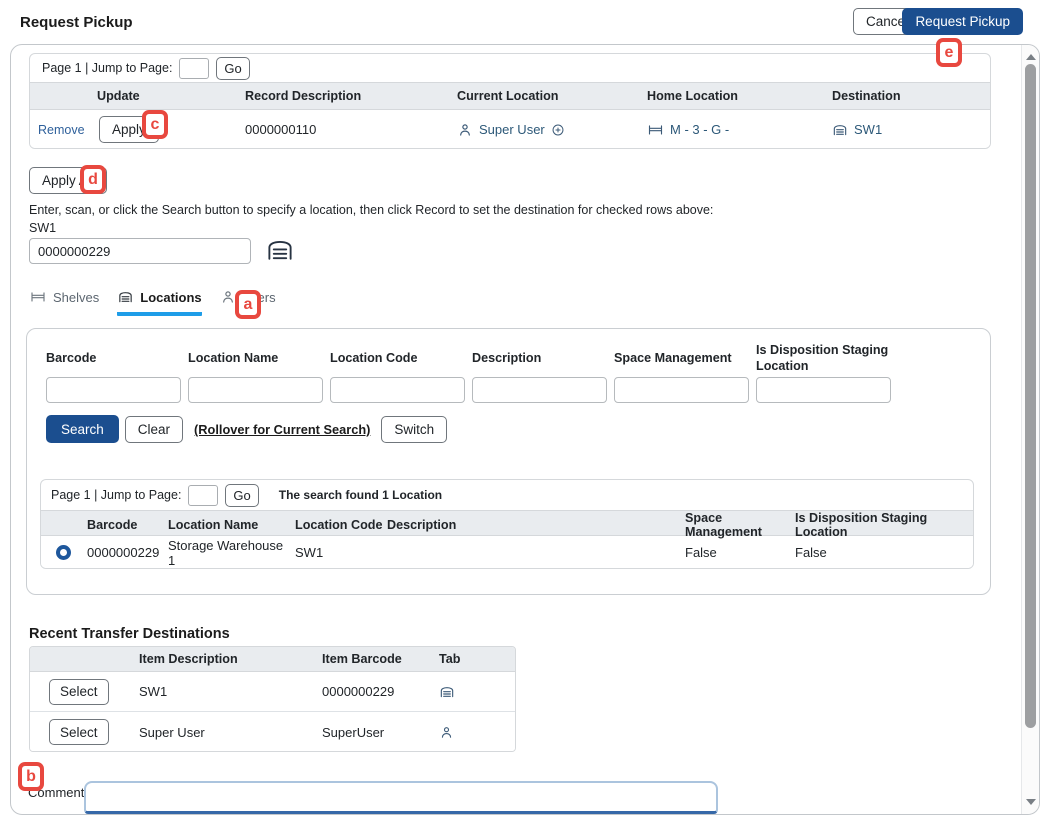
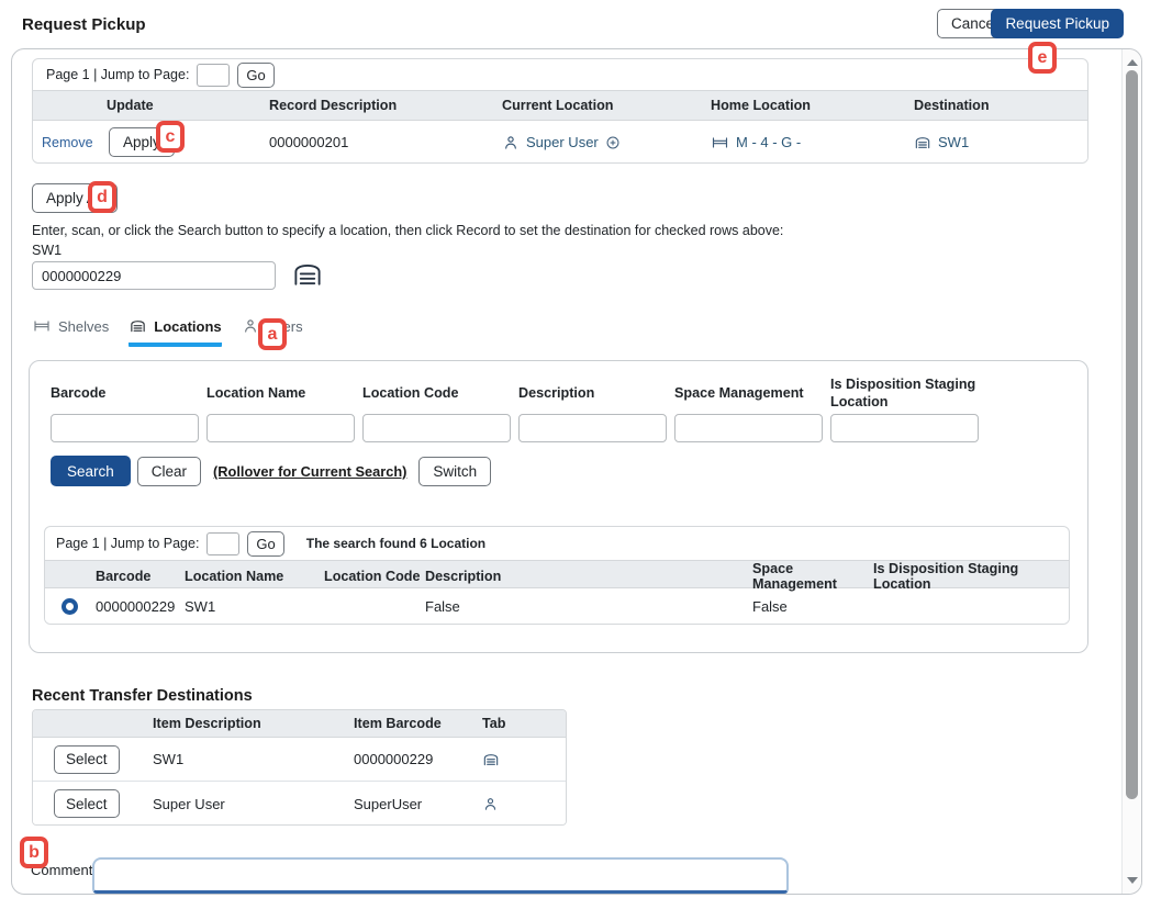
  Request Pickup
  Cance
  Request Pickup
  Page 1 | Jump to Page:
  Go
  Update
  Record Description
  Current Location
  Home Location
  Destination
  Remove
  Appl
- 0000000110
+ 0000000201
  Super User
- M - 3 - G -
+ M - 4 - G -
  SW1
  Enter, scan, or click the Search button to specify a location, then click Record to set the destination for checked rows above:
  SW1
  0000000229
  Shelves
  Locations
  Barcode
  Location Name
  Location Code
  Description
  Space Management
  Is Disposition Staging Location
  Search
  Clear
  (Rollover for Current Search)
  Switch
  Page 1 | Jump to Page:
  Go
- The search found 1 Location
+ The search found 6 Location
  Barcode
  Location Name
  Location Code
  Description
  Space Management
  Is Disposition Staging Location
  0000000229
- Storage Warehouse 1
  SW1
  False
  False
  Recent Transfer Destinations
  Item Description
  Item Barcode
  Tab
  Select
  SW1
  0000000229
  Select
  Super User
  SuperUser
  Comment
  a
  b
  c
  d
  e
